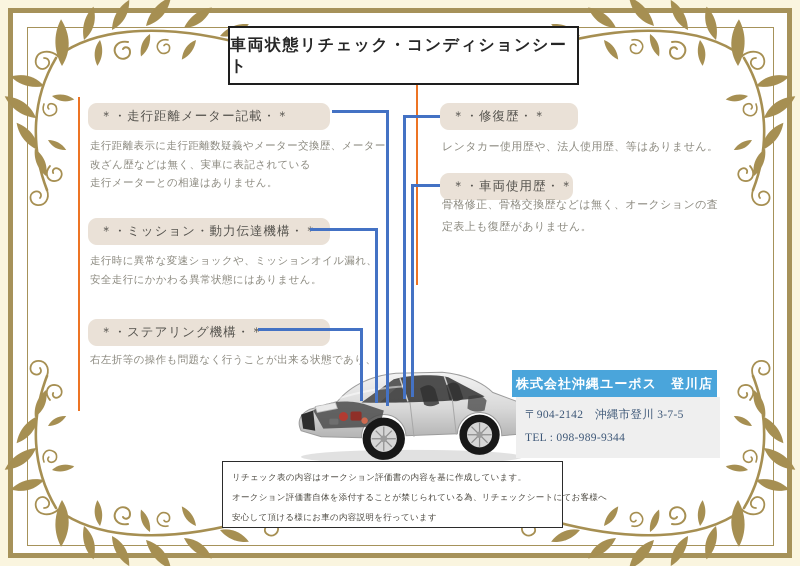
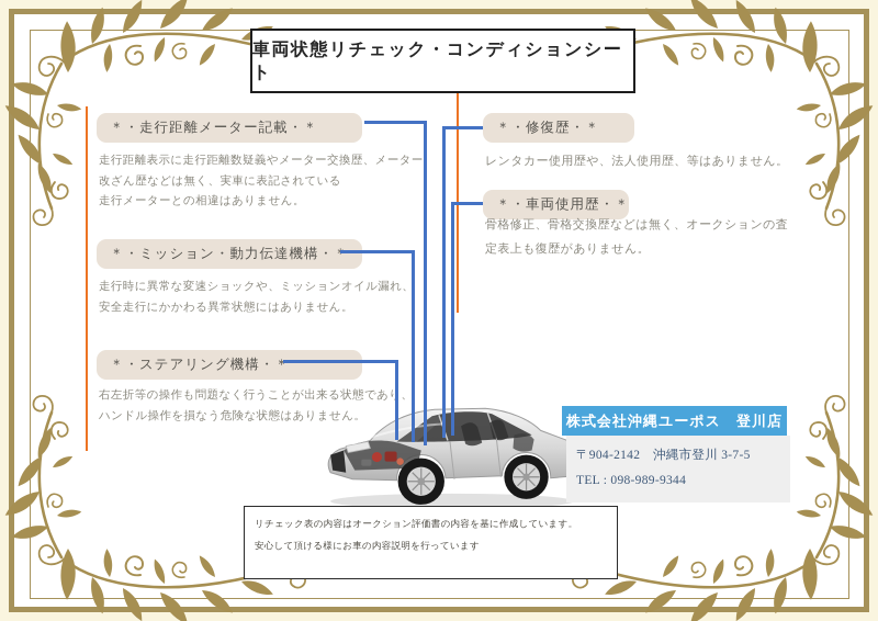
  車両状態リチェック・コンディションシート
  ＊・走行距離メーター記載・＊
  走行距離表示に走行距離数疑義やメーター交換歴、メーター
  改ざん歴などは無く、実車に表記されている
  走行メーターとの相違はありません。
  ＊・ミッション・動力伝達機構・＊
  走行時に異常な変速ショックや、ミッションオイル漏れ、
  安全走行にかかわる異常状態にはありません。
  ＊・ステアリング機構・＊
  右左折等の操作も問題なく行うことが出来る状態であり、
+ ハンドル操作を損なう危険な状態はありません。
  ＊・修復歴・＊
  レンタカー使用歴や、法人使用歴、等はありません。
  ＊・車両使用歴・＊
  骨格修正、骨格交換歴などは無く、オークションの査
  定表上も復歴がありません。
  株式会社沖縄ユーポス 登川店
  〒904-2142 沖縄市登川 3-7-5
  TEL : 098-989-9344
  リチェック表の内容はオークション評価書の内容を基に作成しています。
- オークション評価書自体を添付することが禁じられている為、リチェックシートにてお客様へ
  安心して頂ける様にお車の内容説明を行っています
